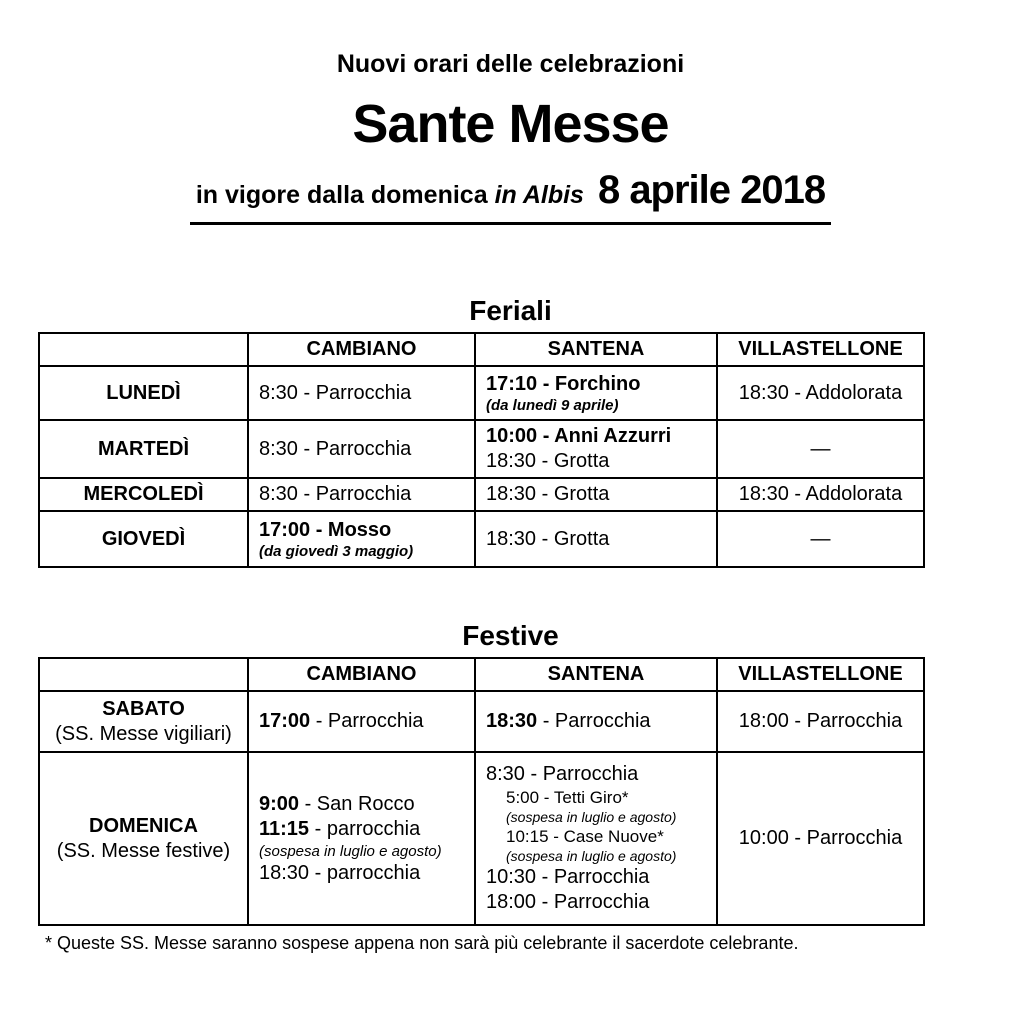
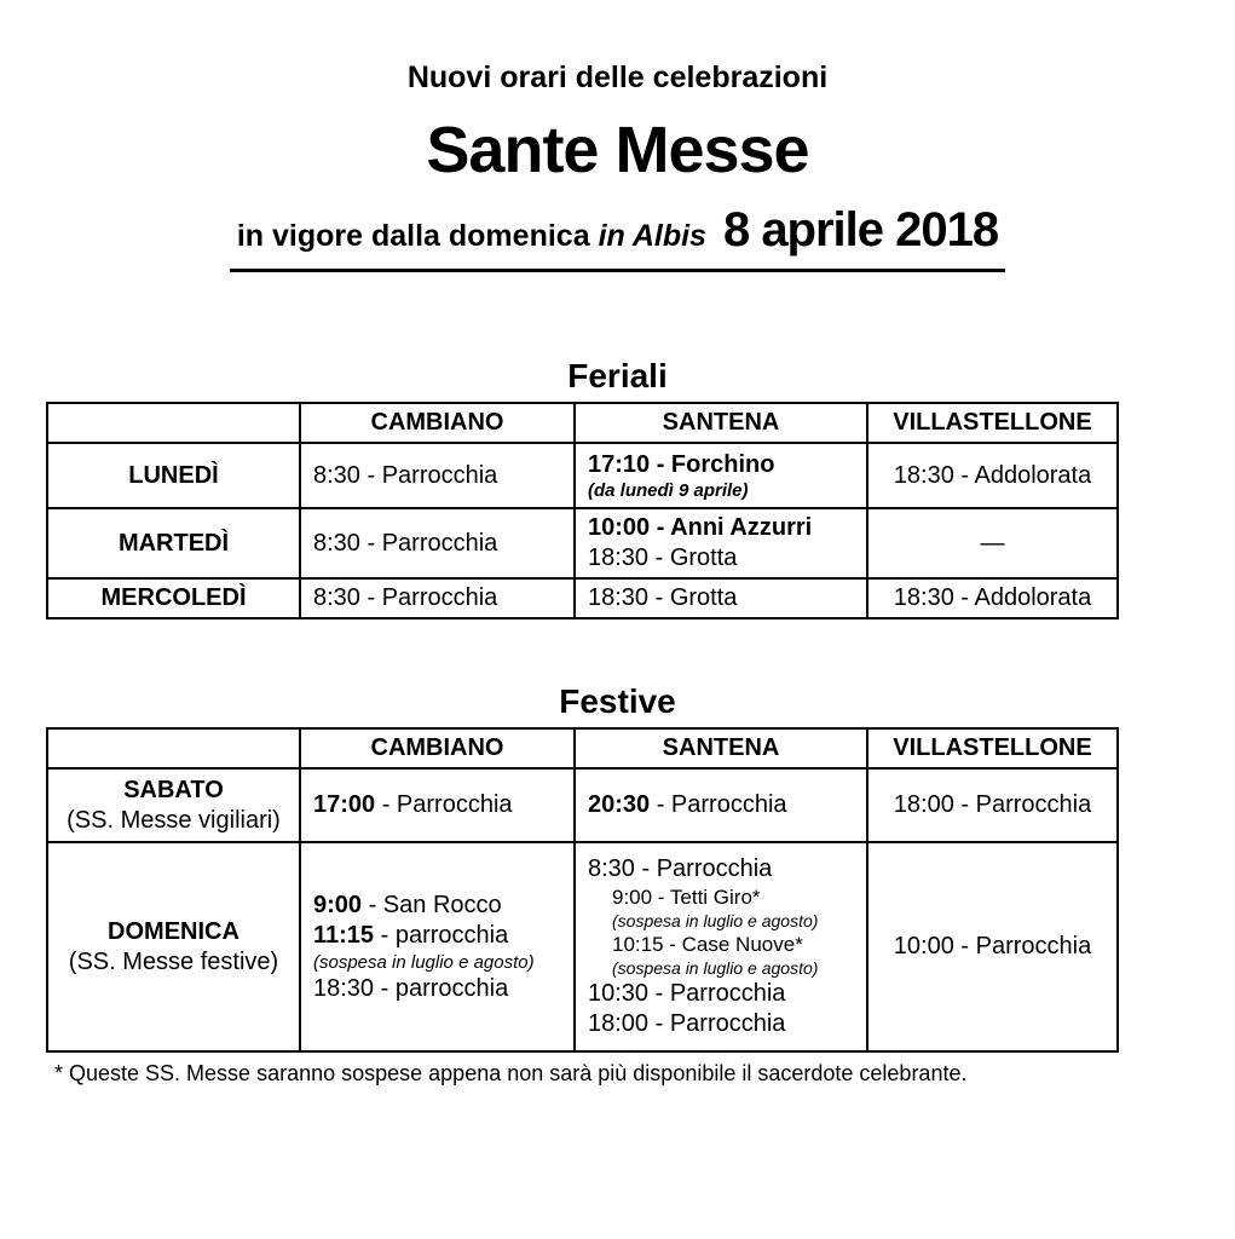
  Nuovi orari delle celebrazioni
  Sante Messe
  in vigore dalla domenica in Albis 8 aprile 2018
  Feriali
  	CAMBIANO	SANTENA	VILLASTELLONE
  LUNEDÌ	8:30 - Parrocchia	17:10 - Forchino (da lunedì 9 aprile)	18:30 - Addolorata
  MARTEDÌ	8:30 - Parrocchia	10:00 - Anni Azzurri 18:30 - Grotta	—
  MERCOLEDÌ	8:30 - Parrocchia	18:30 - Grotta	18:30 - Addolorata
- GIOVEDÌ	17:00 - Mosso (da giovedì 3 maggio)	18:30 - Grotta	—
  Festive
  	CAMBIANO	SANTENA	VILLASTELLONE
- SABATO (SS. Messe vigiliari)	17:00 - Parrocchia	18:30 - Parrocchia	18:00 - Parrocchia
+ SABATO (SS. Messe vigiliari)	17:00 - Parrocchia	20:30 - Parrocchia	18:00 - Parrocchia
- DOMENICA (SS. Messe festive)	9:00 - San Rocco 11:15 - parrocchia (sospesa in luglio e agosto) 18:30 - parrocchia	8:30 - Parrocchia 5:00 - Tetti Giro* (sospesa in luglio e agosto) 10:15 - Case Nuove* (sospesa in luglio e agosto) 10:30 - Parrocchia 18:00 - Parrocchia	10:00 - Parrocchia
+ DOMENICA (SS. Messe festive)	9:00 - San Rocco 11:15 - parrocchia (sospesa in luglio e agosto) 18:30 - parrocchia	8:30 - Parrocchia 9:00 - Tetti Giro* (sospesa in luglio e agosto) 10:15 - Case Nuove* (sospesa in luglio e agosto) 10:30 - Parrocchia 18:00 - Parrocchia	10:00 - Parrocchia
- * Queste SS. Messe saranno sospese appena non sarà più celebrante il sacerdote celebrante.
+ * Queste SS. Messe saranno sospese appena non sarà più disponibile il sacerdote celebrante.
